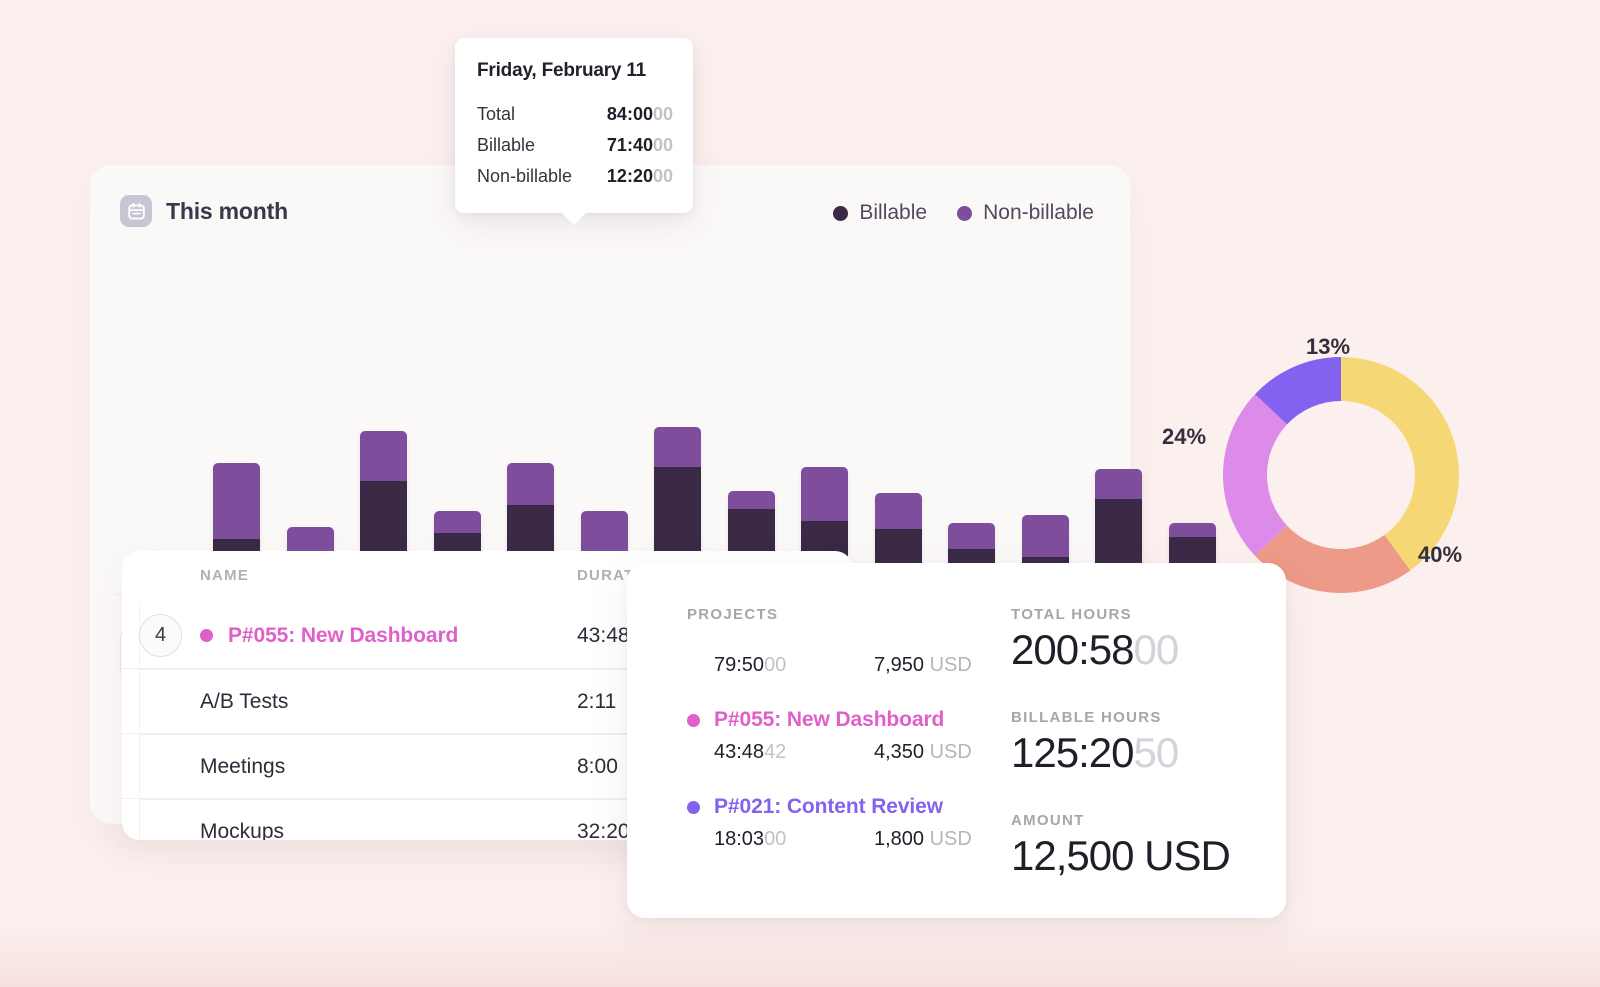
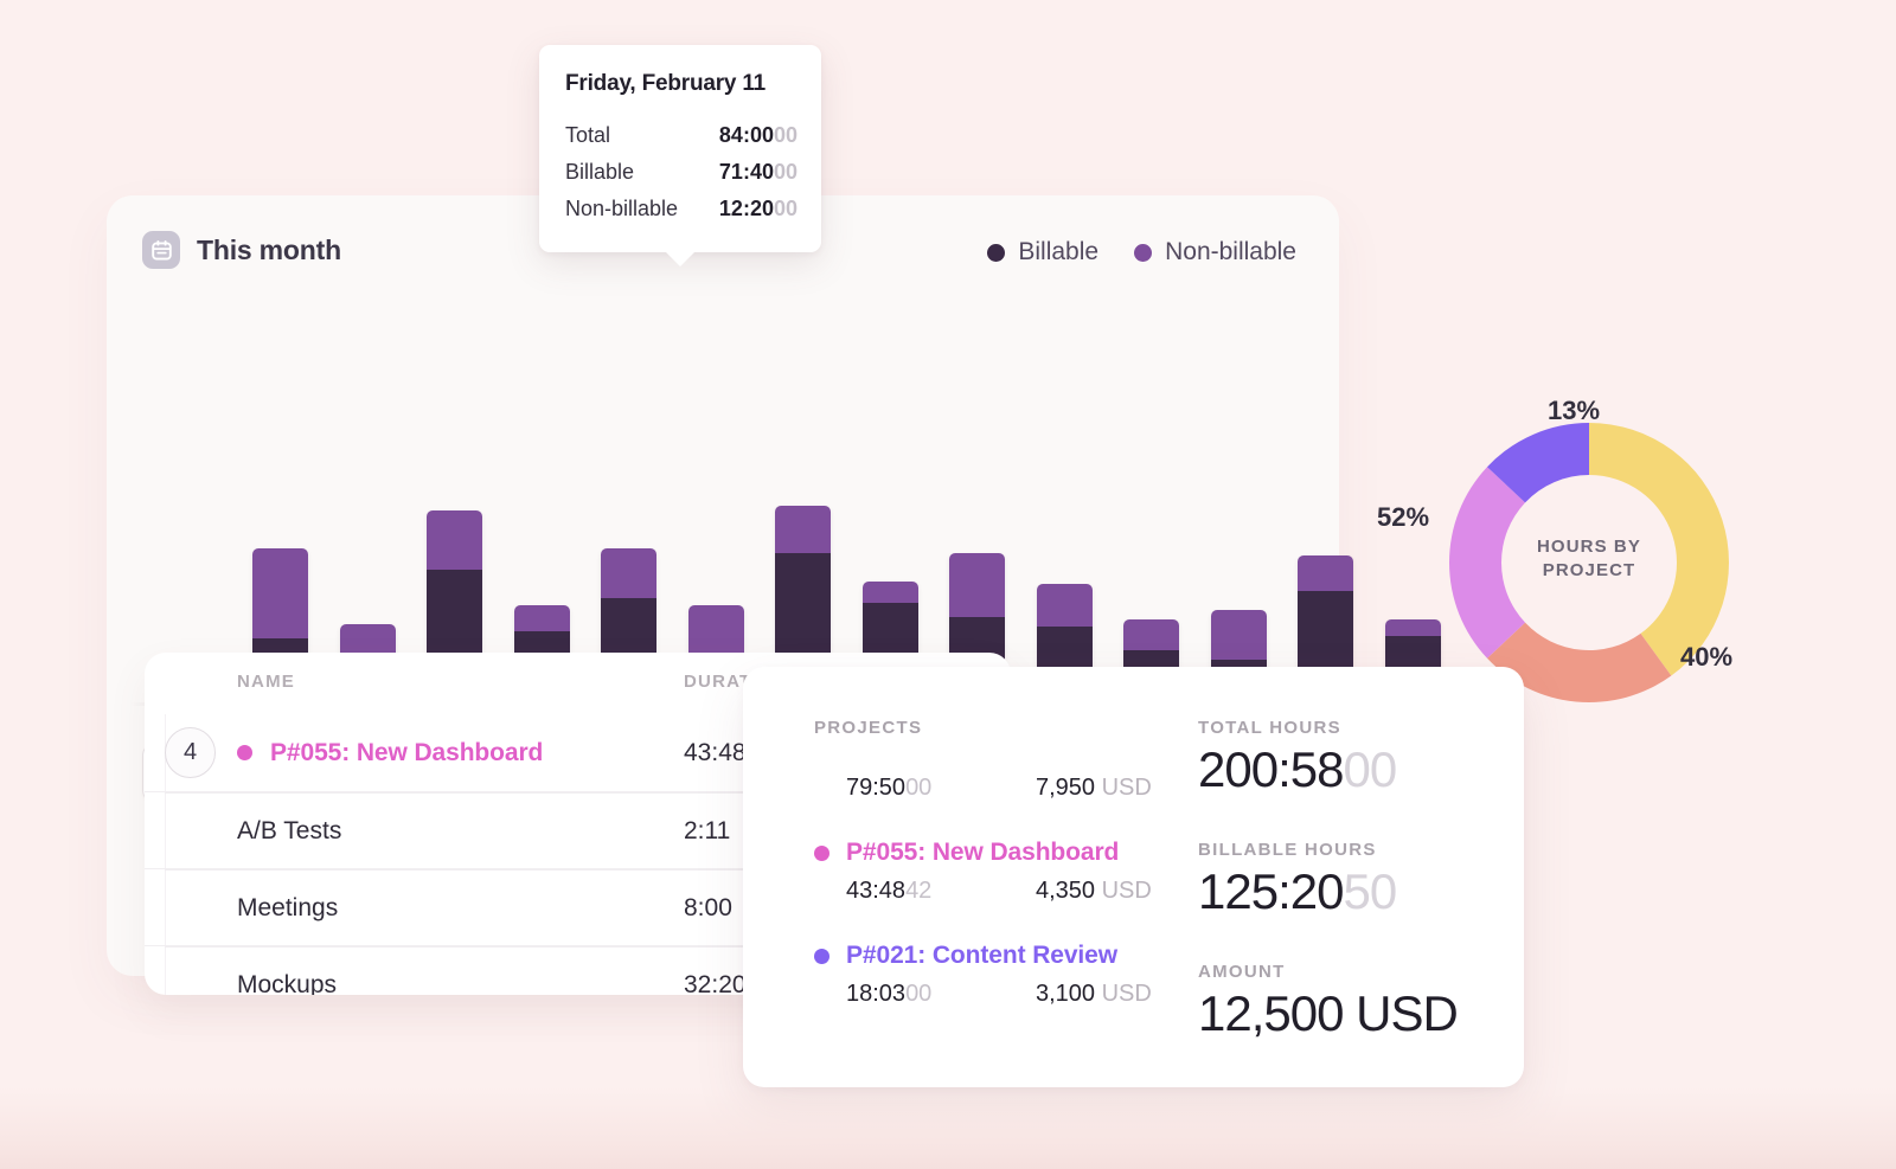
  This month
  Billable
  Non-billable
  NAME
  4
  P#055: New Dashboard
  43:48
  A/B Tests
  2:11
  Meetings
  8:00
  Mockups
  32:20
  Friday, February 11
  Total
  84:0000
  Billable
  71:4000
  Non-billable
  12:2000
+ HOURS BY
+ PROJECT
  13%
- 24%
+ 52%
  40%
  PROJECTS
  79:5000
  7,950 USD
  P#055: New Dashboard
  43:4842
  4,350 USD
  P#021: Content Review
  18:0300
- 1,800 USD
+ 3,100 USD
  TOTAL HOURS
  200:5800
  BILLABLE HOURS
  125:2050
  AMOUNT
  12,500 USD
